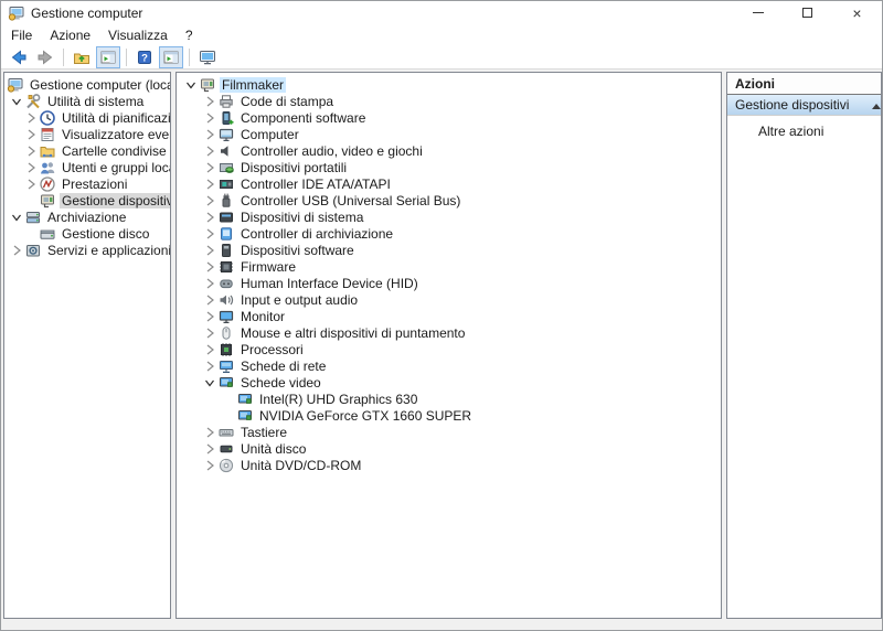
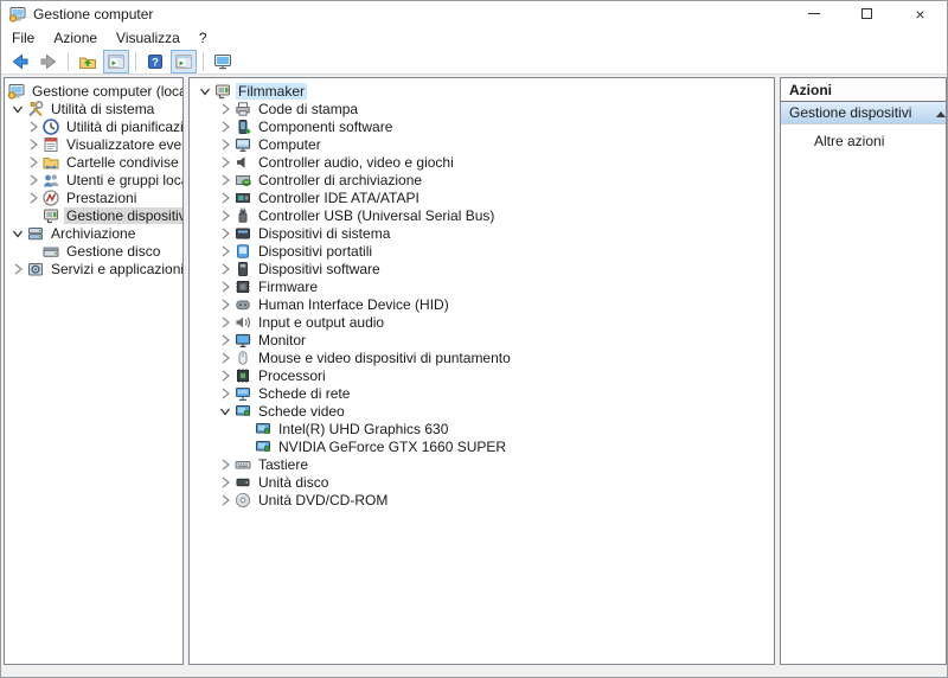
  Gestione computer
  ×
  File
  Azione
  Visualizza
  ?
  ?
  Gestione computer (loc
  Utilità di sistema
  Utilità di pianificazi
  Visualizzatore eve
  Cartelle condivise
  Utenti e gruppi loc
  Prestazioni
  Gestione dispositiv
  Archiviazione
  Gestione disco
  Servizi e applicazioni
  Filmmaker
  Code di stampa
  Componenti software
  Computer
  Controller audio, video e giochi
- Dispositivi portatili
+ Controller di archiviazione
  Controller IDE ATA/ATAPI
  Controller USB (Universal Serial Bus)
  Dispositivi di sistema
- Controller di archiviazione
+ Dispositivi portatili
  Dispositivi software
  Firmware
  Human Interface Device (HID)
  Input e output audio
  Monitor
- Mouse e altri dispositivi di puntamento
+ Mouse e video dispositivi di puntamento
  Processori
  Schede di rete
  Schede video
  Intel(R) UHD Graphics 630
  NVIDIA GeForce GTX 1660 SUPER
  Tastiere
  Unità disco
  Unità DVD/CD-ROM
  Azioni
  Gestione dispositivi
  Altre azioni
